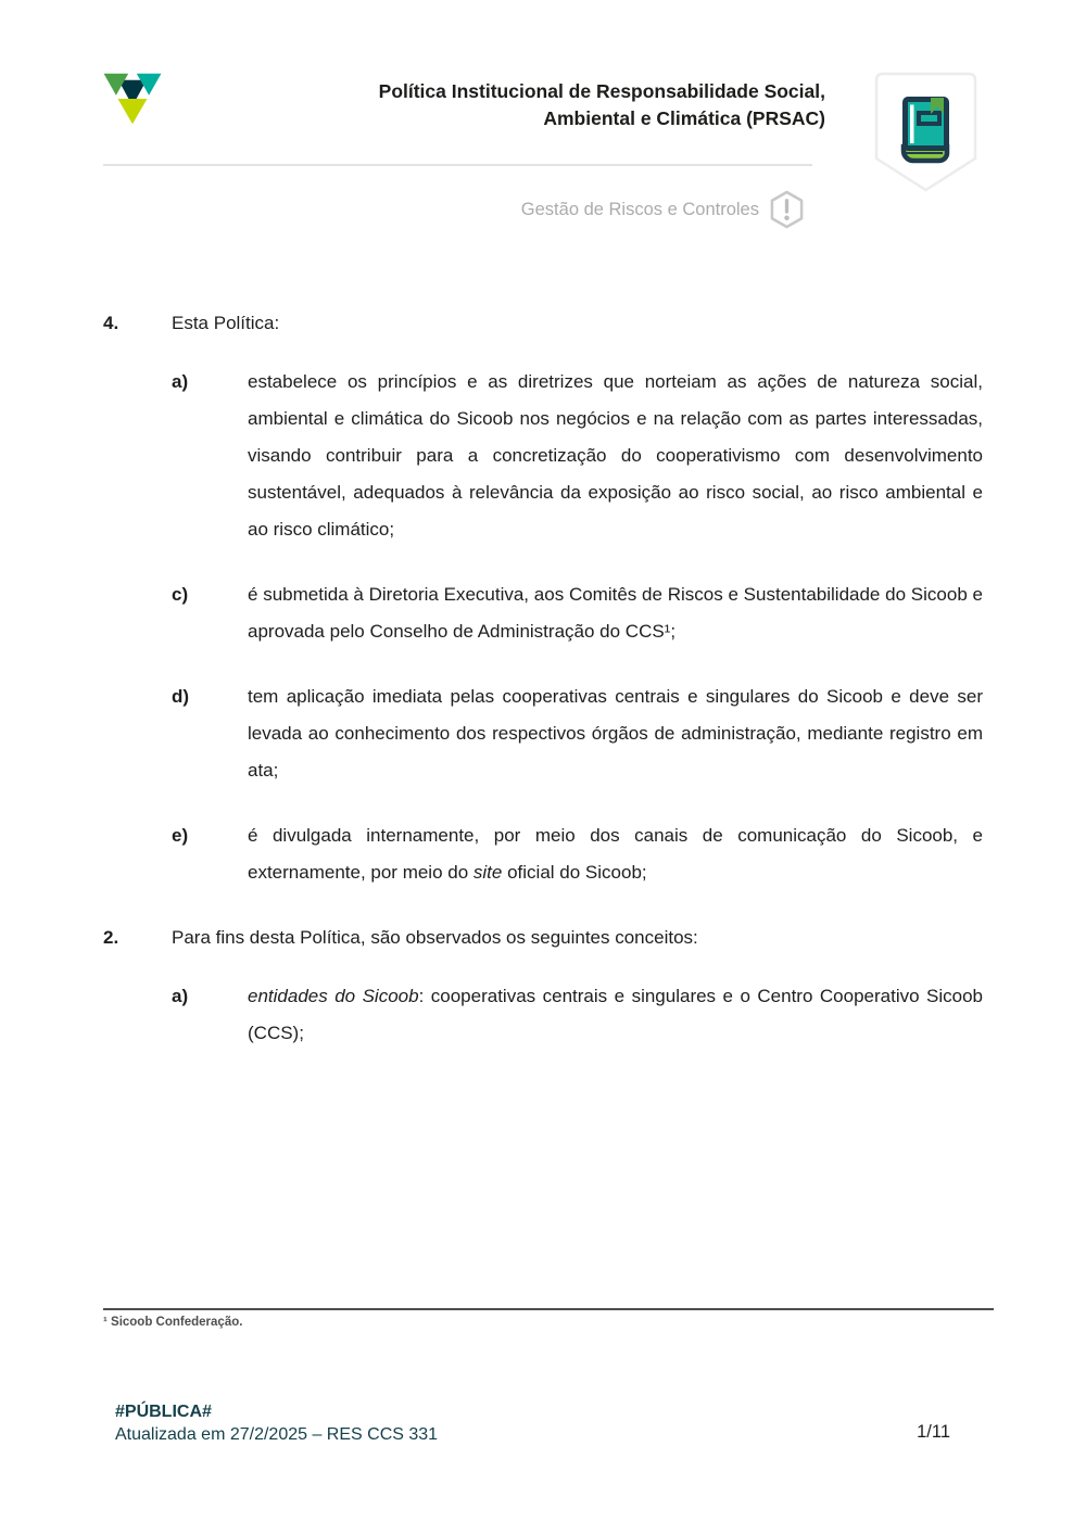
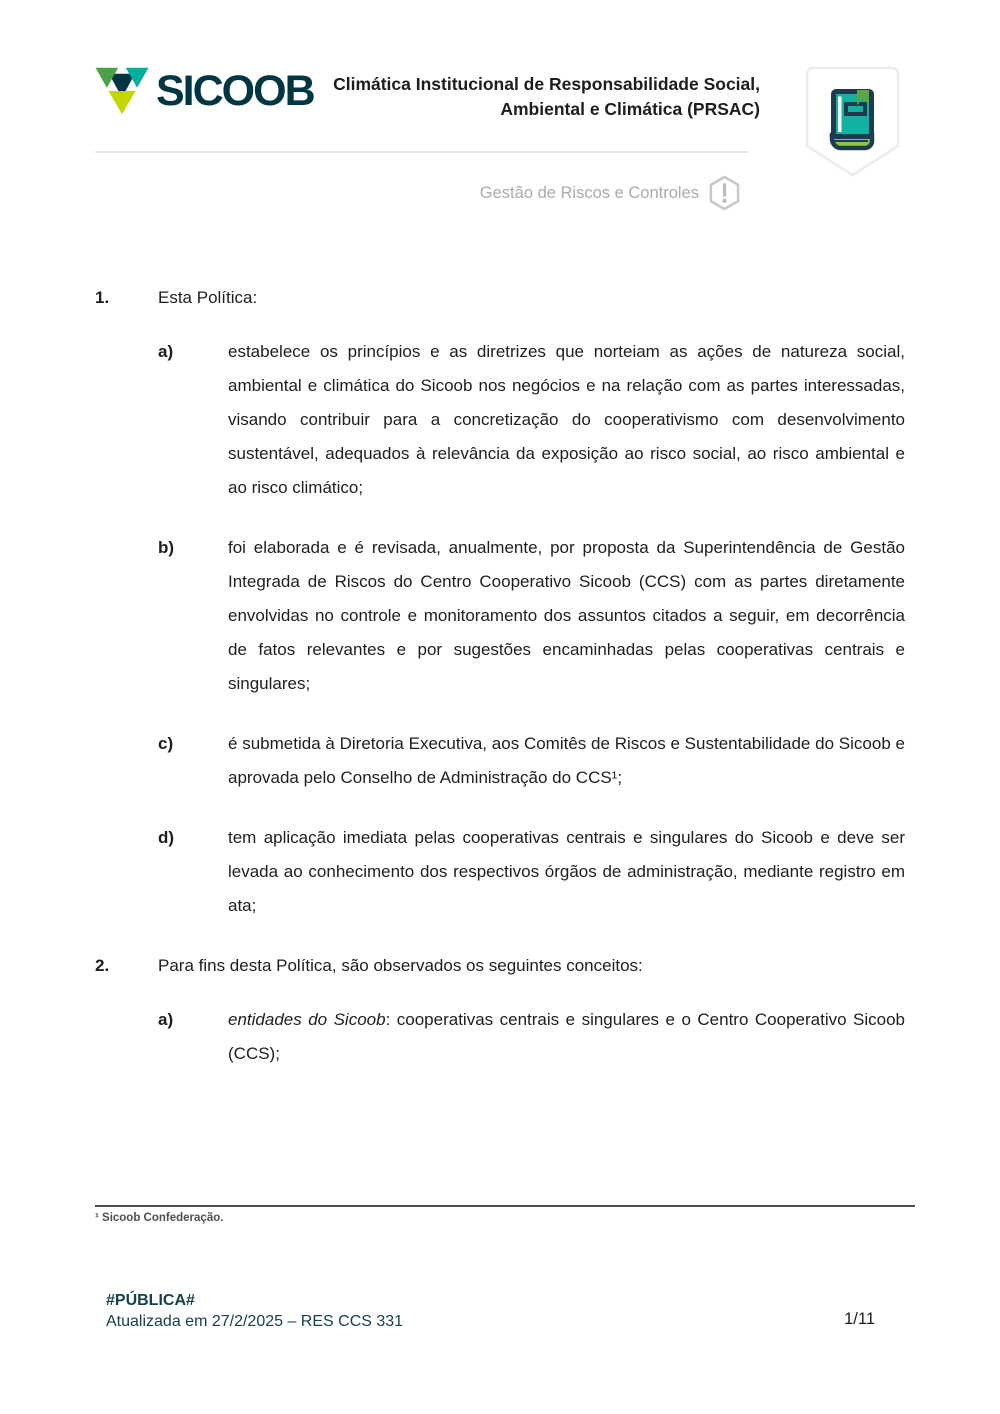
+ SICOOB
- Política Institucional de Responsabilidade Social,
+ Climática Institucional de Responsabilidade Social,
  Ambiental e Climática (PRSAC)
  Gestão de Riscos e Controles
- 4.
+ 1.
  Esta Política:
  a)
  estabelece os princípios e as diretrizes que norteiam as ações de natureza social, ambiental e climática do Sicoob nos negócios e na relação com as partes interessadas, visando contribuir para a concretização do cooperativismo com desenvolvimento sustentável, adequados à relevância da exposição ao risco social, ao risco ambiental e ao risco climático;
+ b)
+ foi elaborada e é revisada, anualmente, por proposta da Superintendência de Gestão Integrada de Riscos do Centro Cooperativo Sicoob (CCS) com as partes diretamente envolvidas no controle e monitoramento dos assuntos citados a seguir, em decorrência de fatos relevantes e por sugestões encaminhadas pelas cooperativas centrais e singulares;
  c)
  é submetida à Diretoria Executiva, aos Comitês de Riscos e Sustentabilidade do Sicoob e aprovada pelo Conselho de Administração do CCS¹;
  d)
  tem aplicação imediata pelas cooperativas centrais e singulares do Sicoob e deve ser levada ao conhecimento dos respectivos órgãos de administração, mediante registro em ata;
- e)
- é divulgada internamente, por meio dos canais de comunicação do Sicoob, e externamente, por meio do site oficial do Sicoob;
  2.
  Para fins desta Política, são observados os seguintes conceitos:
  a)
  entidades do Sicoob: cooperativas centrais e singulares e o Centro Cooperativo Sicoob (CCS);
  ¹ Sicoob Confederação.
  #PÚBLICA#
  Atualizada em 27/2/2025 – RES CCS 331
  1/11
